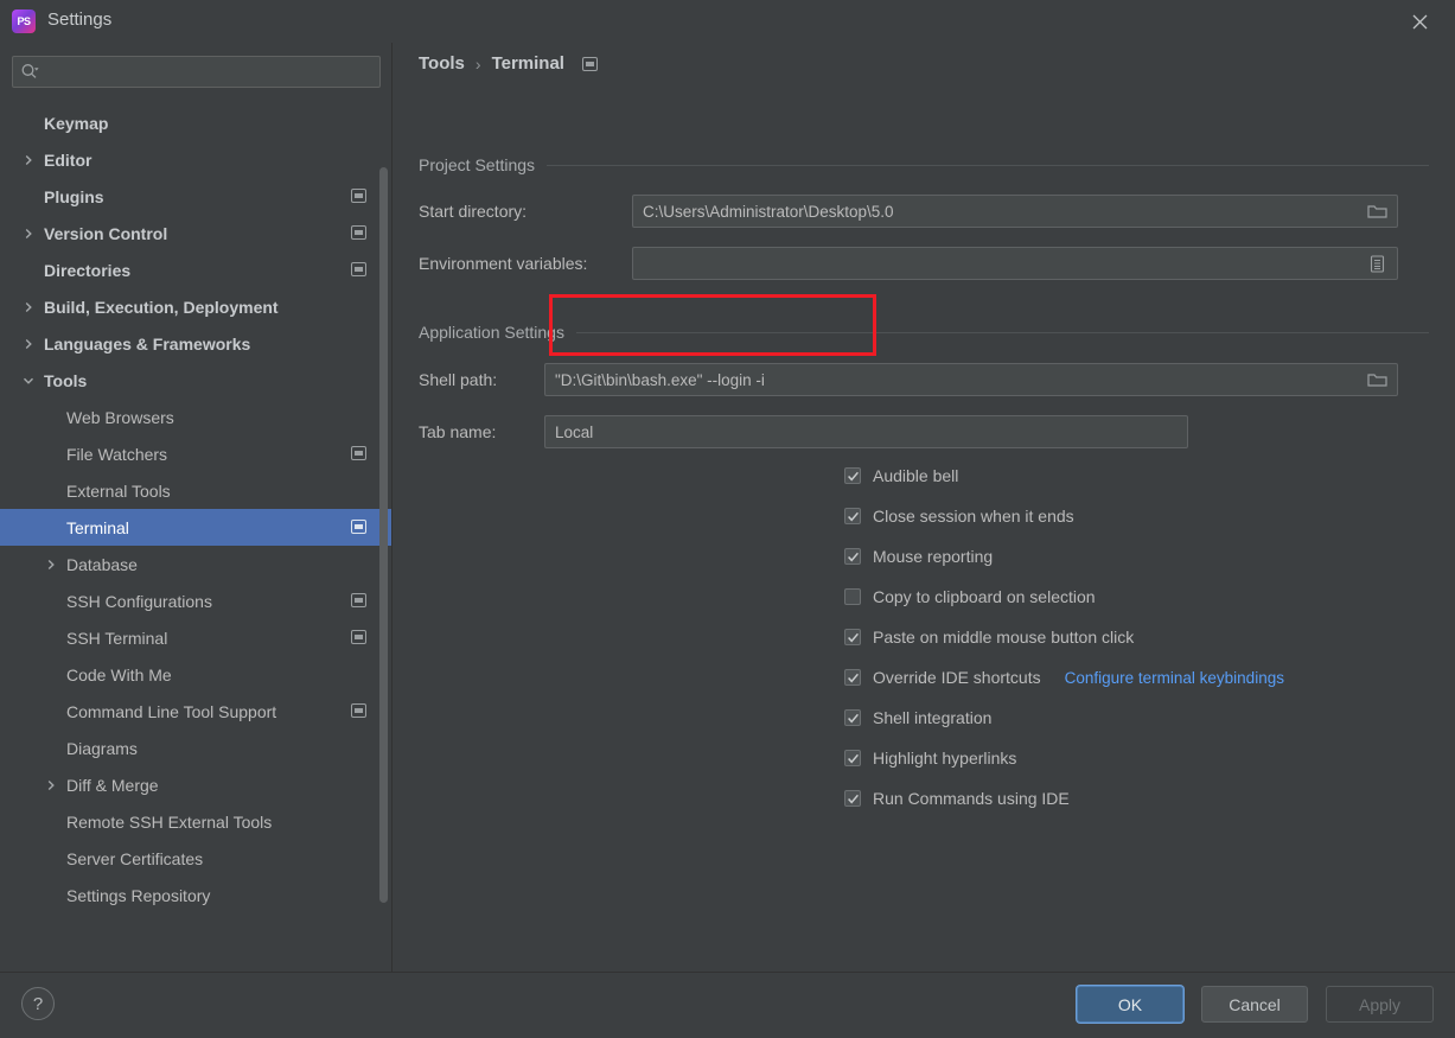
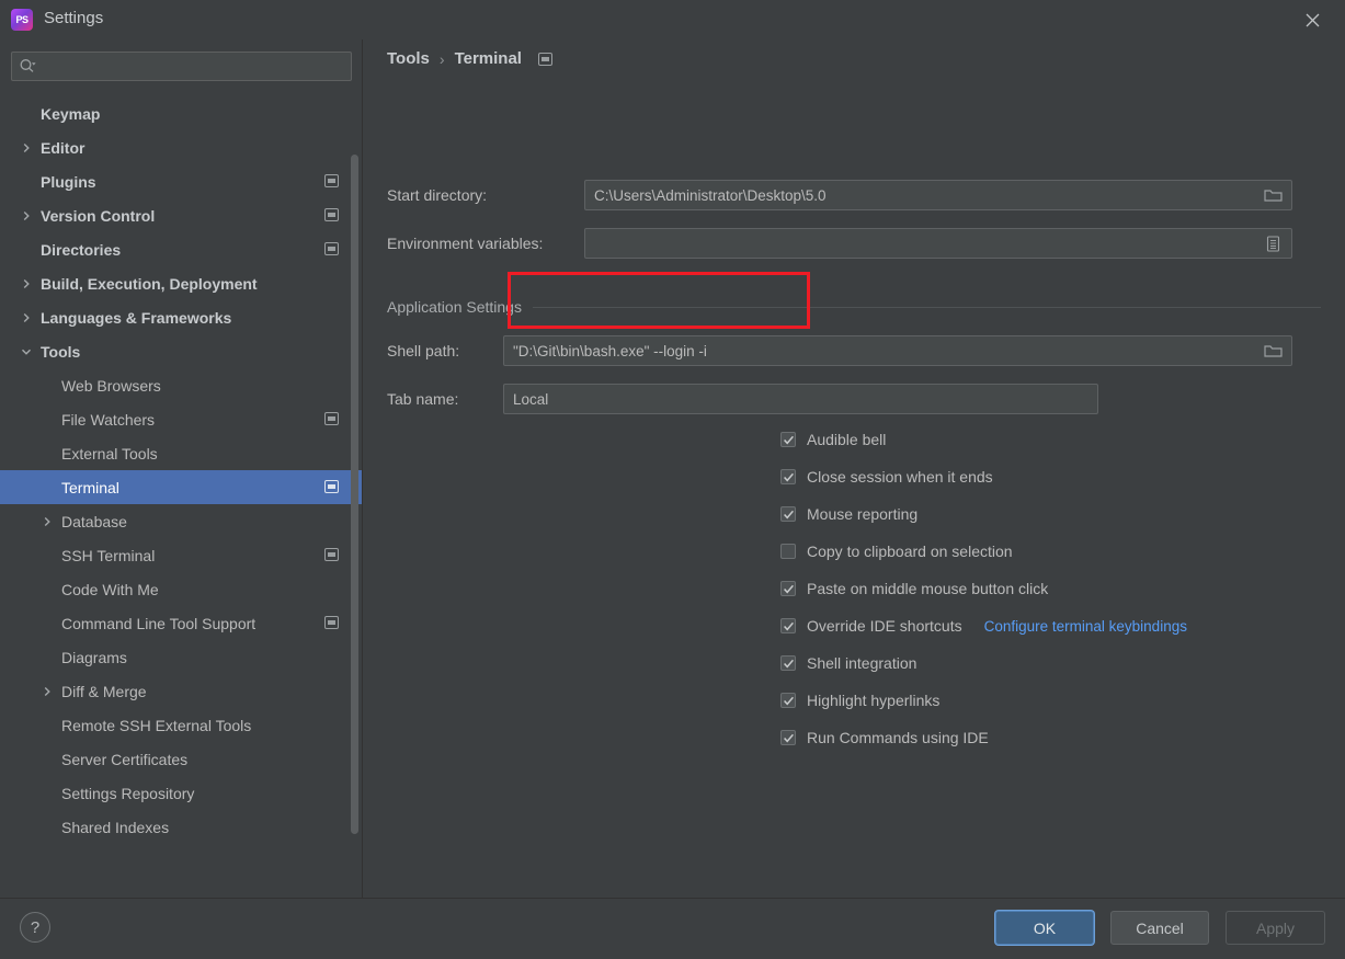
  PS
  Settings
  Keymap
  Editor
  Plugins
  Version Control
  Directories
  Build, Execution, Deployment
  Languages & Frameworks
  Tools
  Web Browsers
  File Watchers
  External Tools
  Terminal
  Database
- SSH Configurations
  SSH Terminal
  Code With Me
  Command Line Tool Support
  Diagrams
  Diff & Merge
  Remote SSH External Tools
  Server Certificates
  Settings Repository
+ Shared Indexes
  Tools
  ›
  Terminal
- Project Settings
  Start directory:
  C:\Users\Administrator\Desktop\5.0
  Environment variables:
  Application Settings
  Shell path:
  "D:\Git\bin\bash.exe" --login -i
  Tab name:
  Local
  Audible bell
  Close session when it ends
  Mouse reporting
  Copy to clipboard on selection
  Paste on middle mouse button click
  Override IDE shortcuts
  Configure terminal keybindings
  Shell integration
  Highlight hyperlinks
  Run Commands using IDE
  ?
  OK
  Cancel
  Apply
